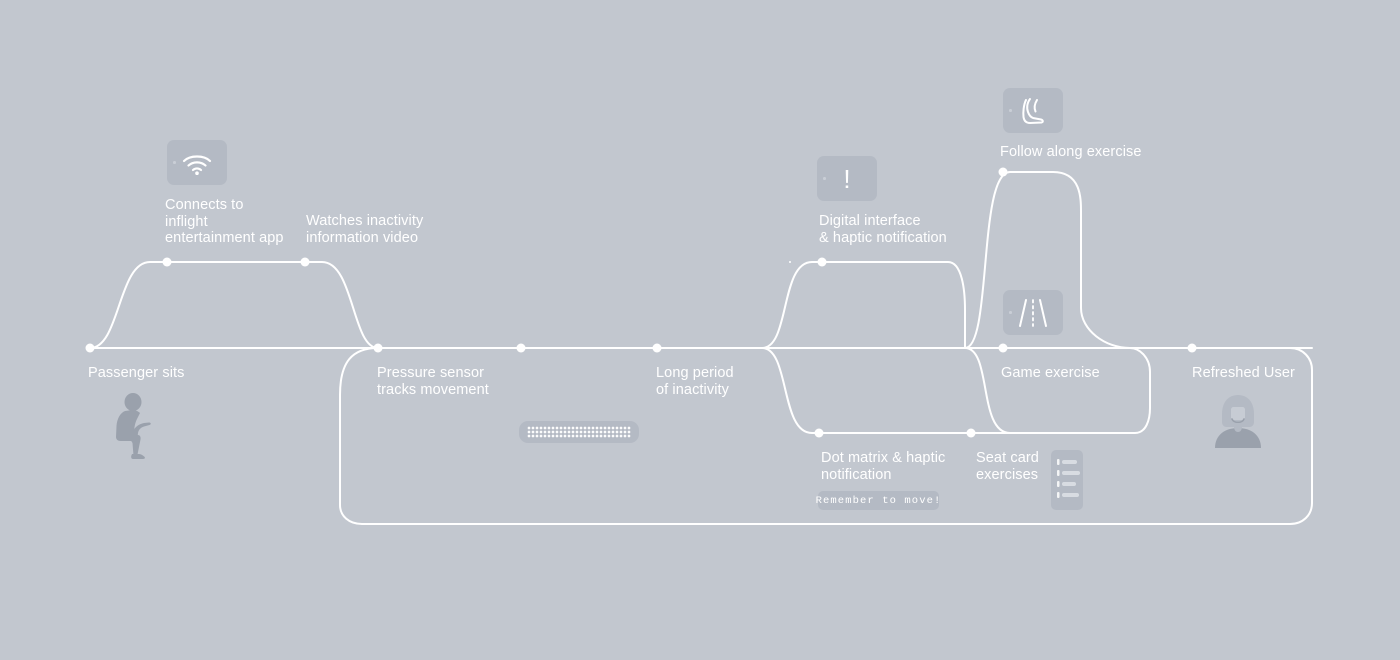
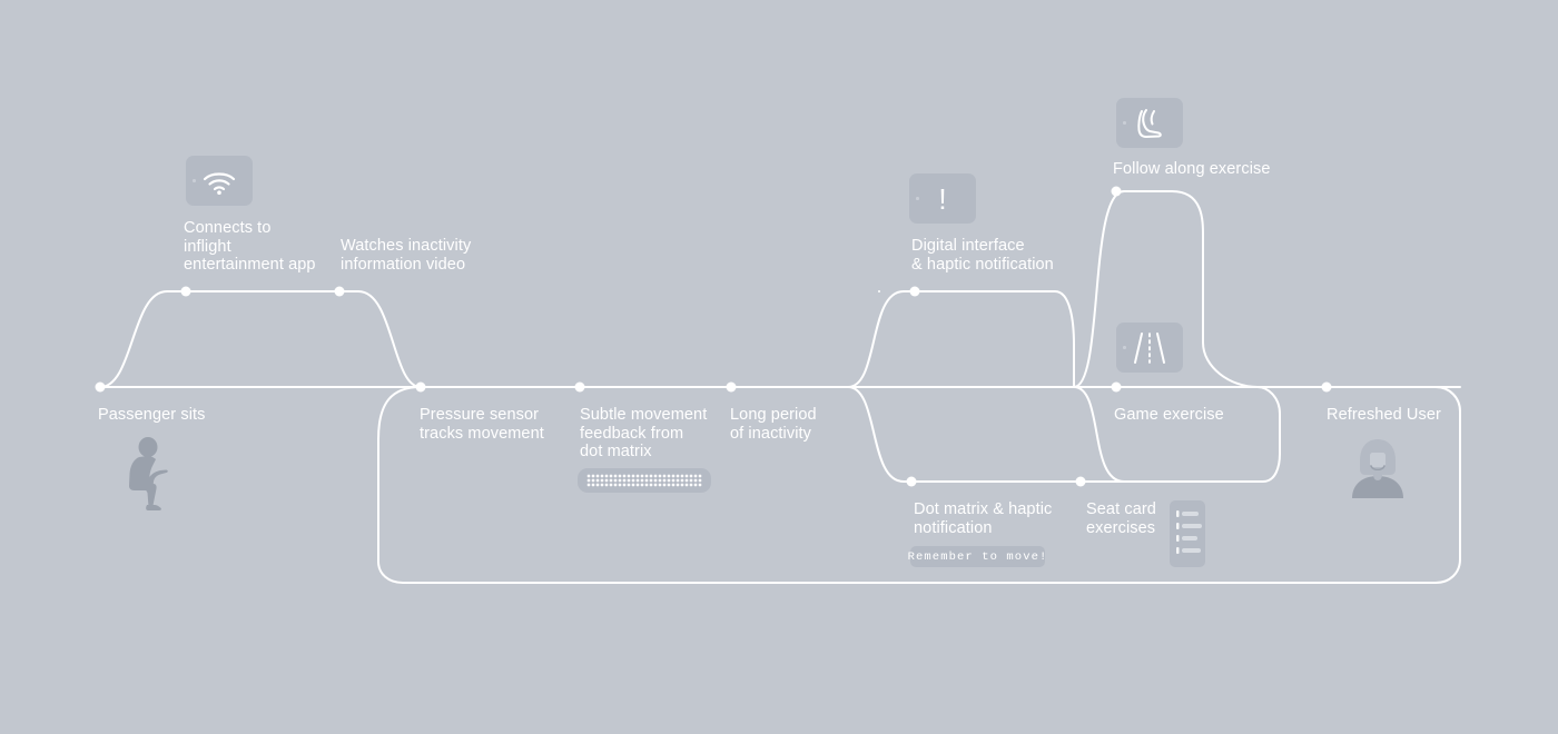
  Passenger sits
  Connects to
  inflight
  entertainment app
  Watches inactivity
  information video
  Pressure sensor
  tracks movement
+ Subtle movement
+ feedback from
+ dot matrix
  Long period
  of inactivity
  Digital interface
  & haptic notification
  Dot matrix & haptic
  notification
  Follow along exercise
  Game exercise
  Seat card
  exercises
  Refreshed User
  !
  Remember to move!
